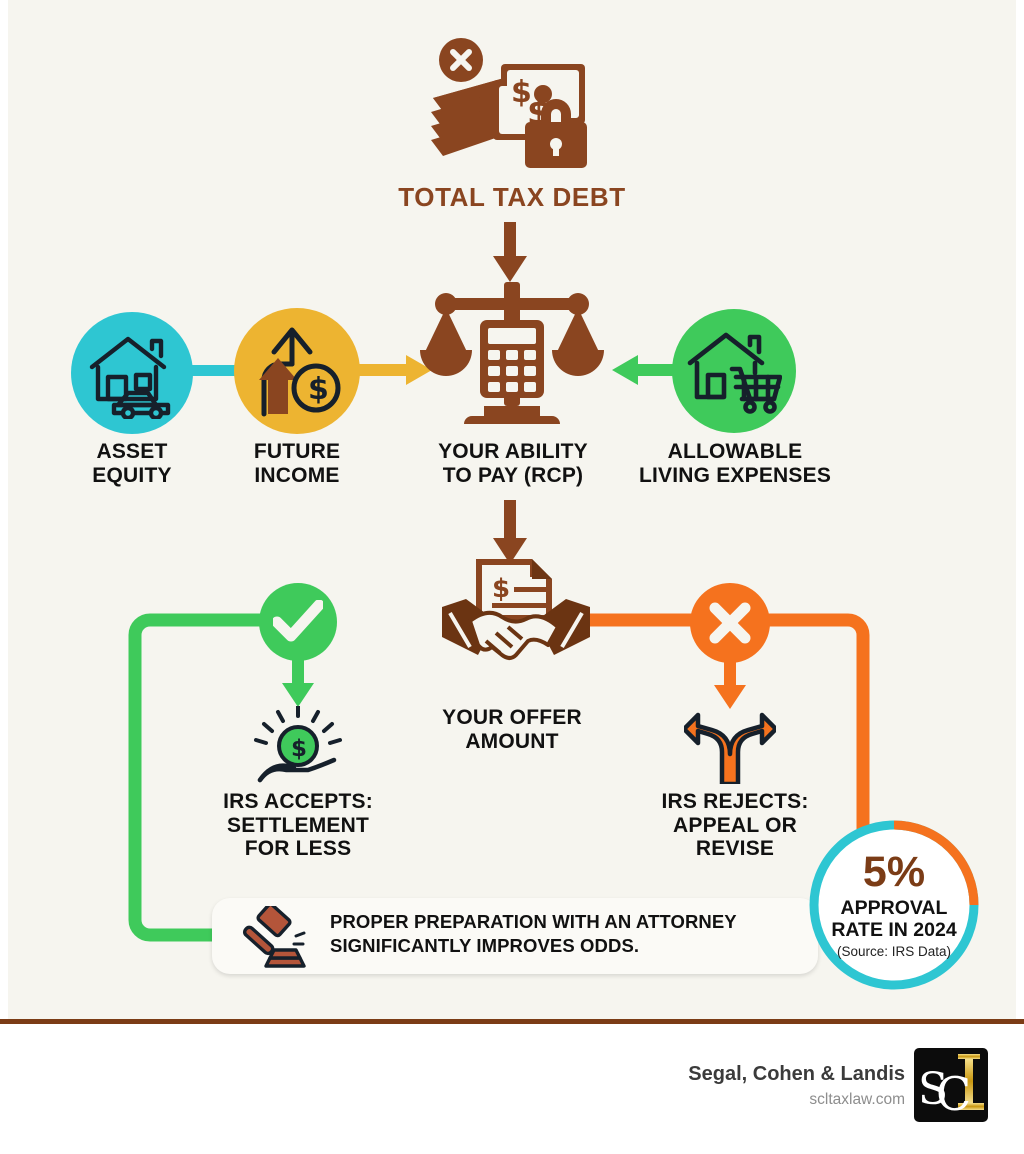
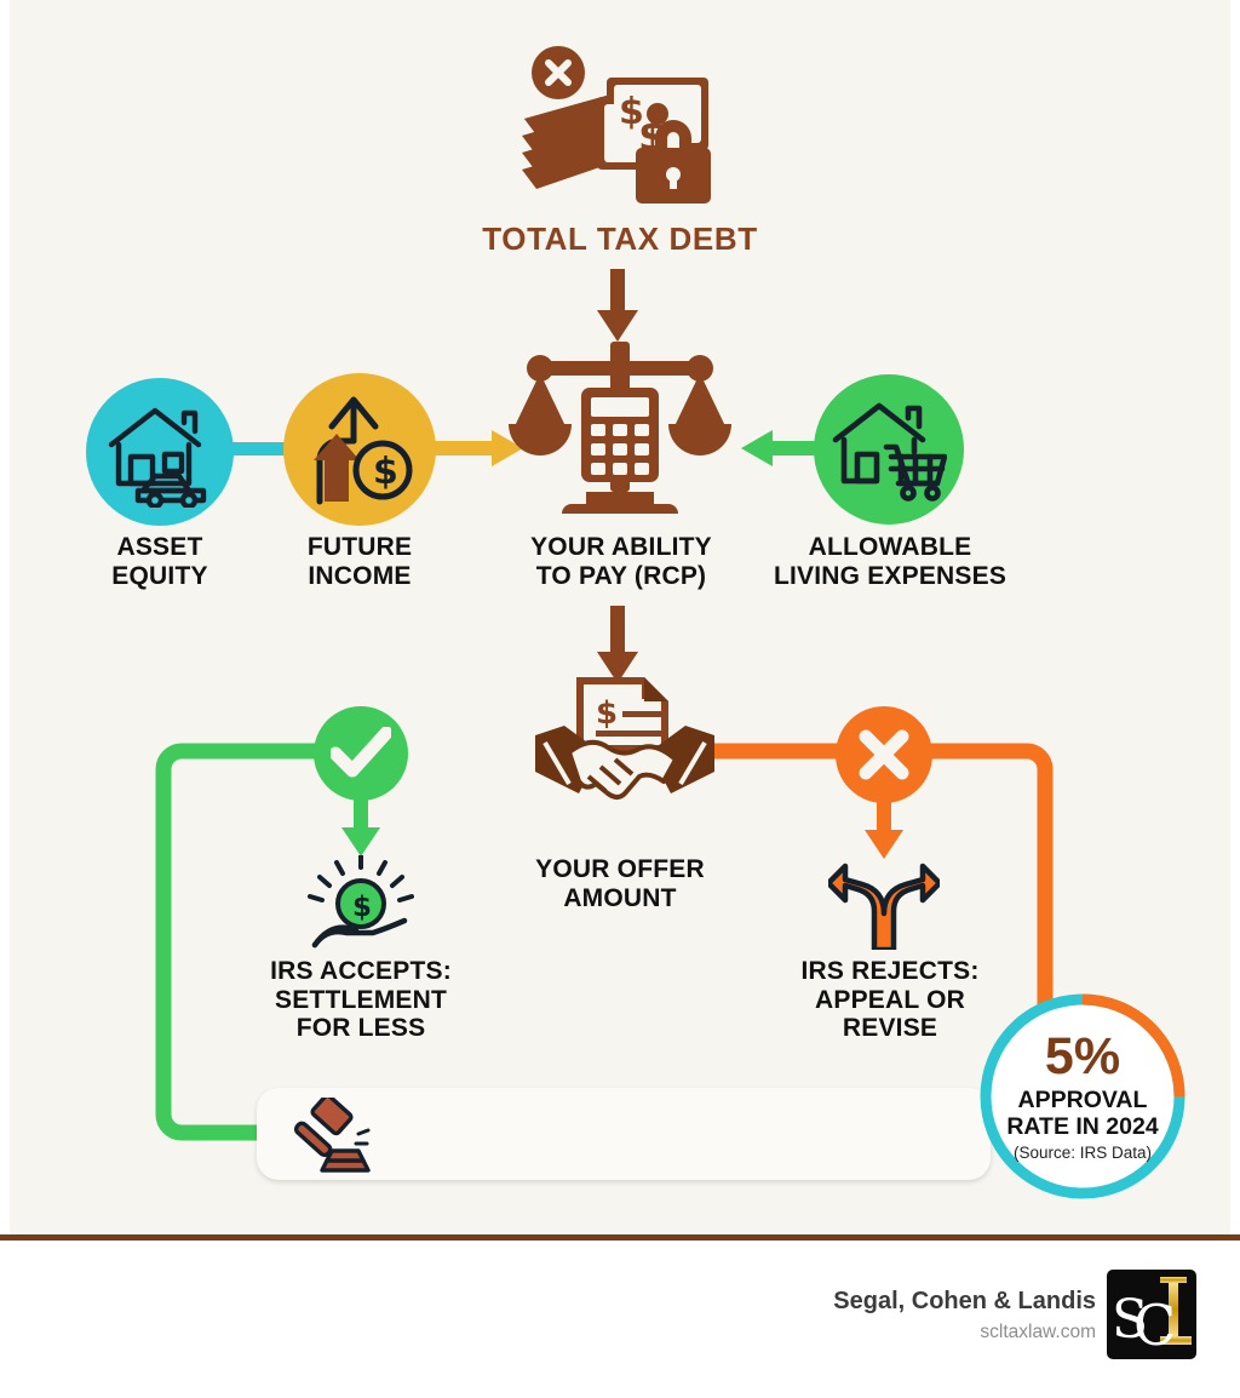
  $
  $
  TOTAL TAX DEBT
  ASSET
  EQUITY
  $
  FUTURE
  INCOME
  YOUR ABILITY
  TO PAY (RCP)
  ALLOWABLE
  LIVING EXPENSES
  $
  YOUR OFFER
  AMOUNT
  $
  IRS ACCEPTS:
  SETTLEMENT
  FOR LESS
  IRS REJECTS:
  APPEAL OR
  REVISE
- PROPER PREPARATION WITH AN ATTORNEY
- SIGNIFICANTLY IMPROVES ODDS.
  5%
  APPROVAL
  RATE IN 2024
  (Source: IRS Data)
  Segal, Cohen & Landis
  scltaxlaw.com
  S
  C
